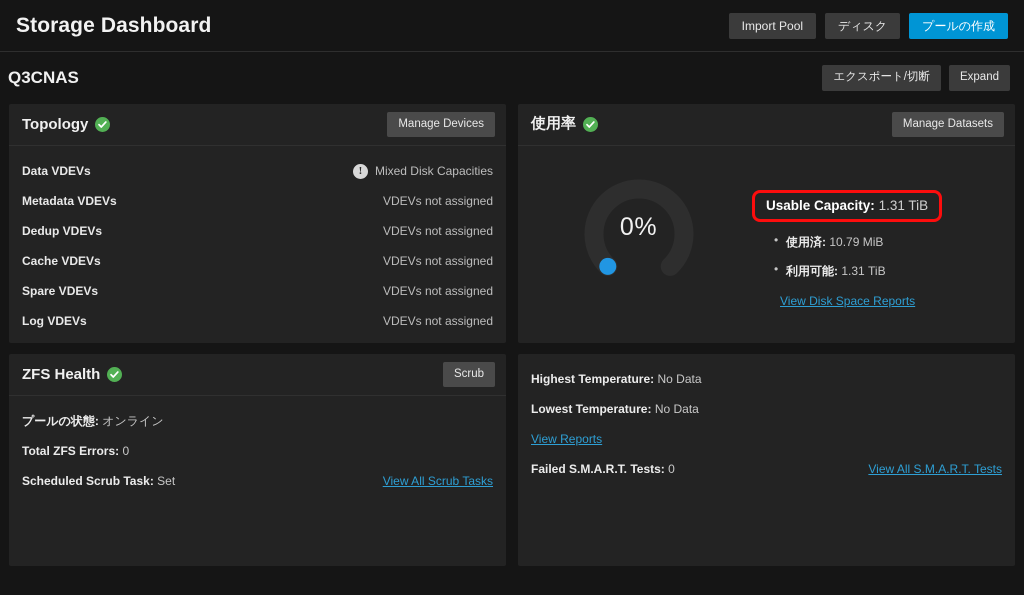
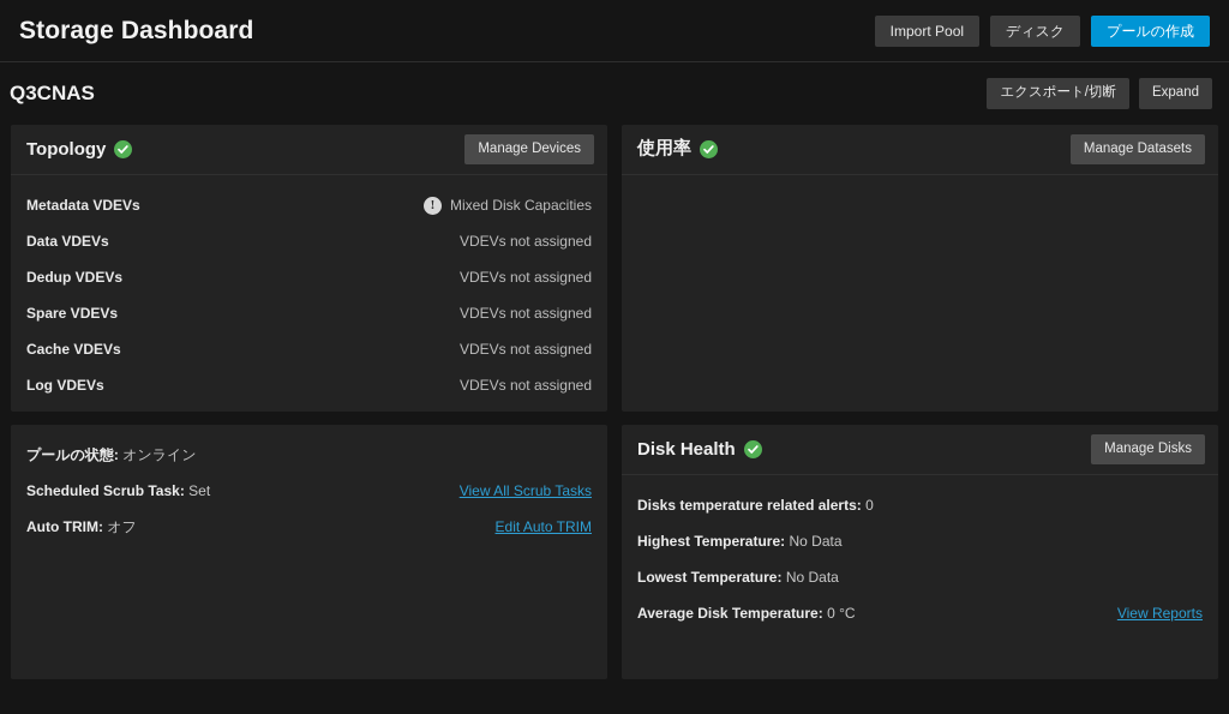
  Storage Dashboard
  Import Pool
  ディスク
  プールの作成
  Q3CNAS
  エクスポート/切断
  Expand
  Topology
  Manage Devices
- Data VDEVs
+ Metadata VDEVs
  !
  Mixed Disk Capacities
- Metadata VDEVs
+ Data VDEVs
  VDEVs not assigned
  Dedup VDEVs
  VDEVs not assigned
- Cache VDEVs
+ Spare VDEVs
  VDEVs not assigned
- Spare VDEVs
+ Cache VDEVs
  VDEVs not assigned
  Log VDEVs
  VDEVs not assigned
  使用率
  Manage Datasets
- 0%
- Usable Capacity: 1.31 TiB
- 使用済: 10.79 MiB
- 利用可能: 1.31 TiB
- View Disk Space Reports
- ZFS Health
- Scrub
  プールの状態: オンライン
- Total ZFS Errors: 0
  Scheduled Scrub Task: Set
  View All Scrub Tasks
+ Auto TRIM: オフ
+ Edit Auto TRIM
+ Disk Health
+ Manage Disks
+ Disks temperature related alerts: 0
  Highest Temperature: No Data
  Lowest Temperature: No Data
+ Average Disk Temperature: 0 °C
  View Reports
- Failed S.M.A.R.T. Tests: 0
- View All S.M.A.R.T. Tests
